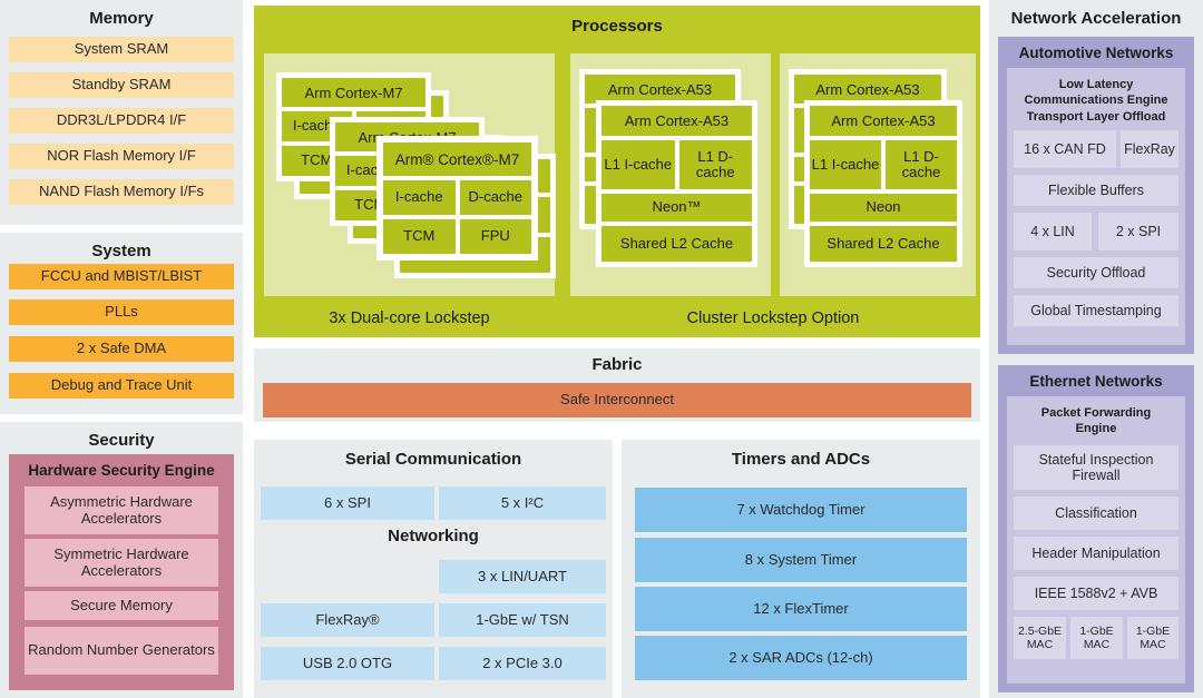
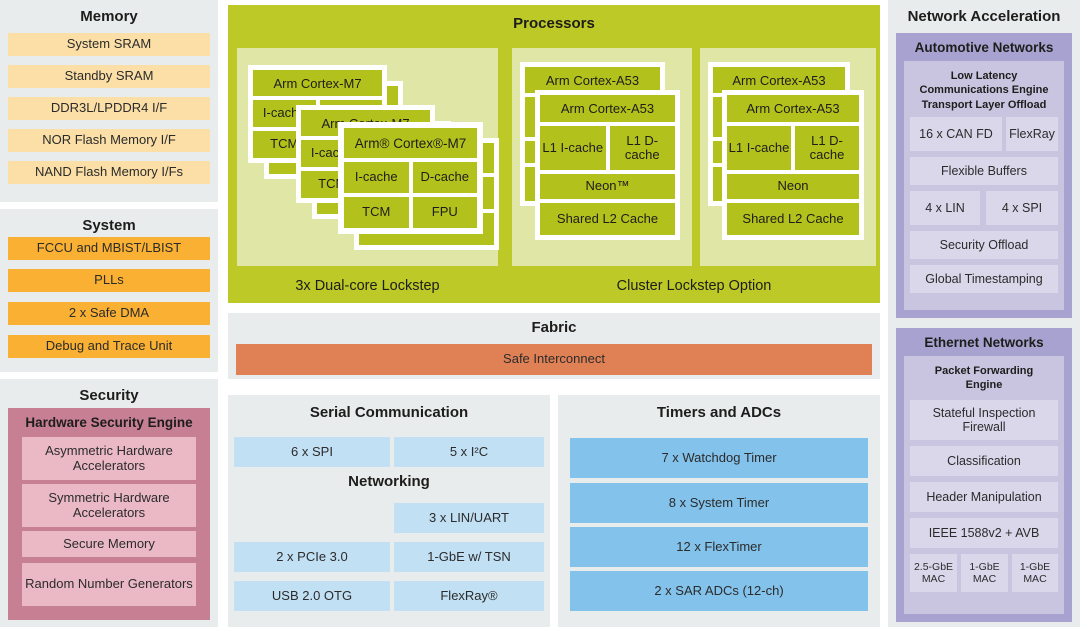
  Memory
  System SRAM
  Standby SRAM
  DDR3L/LPDDR4 I/F
  NOR Flash Memory I/F
  NAND Flash Memory I/Fs
  System
  FCCU and MBIST/LBIST
  PLLs
  2 x Safe DMA
  Debug and Trace Unit
  Security
  Hardware Security Engine
  Asymmetric Hardware Accelerators
  Symmetric Hardware Accelerators
  Secure Memory
  Random Number Generators
  Processors
  Arm Cortex-M7
  I-cach
  TCM
  I-cac
  Arm® Cortex®-M7
  I-cache
  D-cache
  TCM
  FPU
  Arm Cortex-A53
  Arm Cortex-A53
  L1 I-cache
  L1 D-cache
  Neon™
  Shared L2 Cache
  Arm Cortex-A53
  Arm Cortex-A53
  L1 I-cache
  L1 D-cache
  Neon
  Shared L2 Cache
  3x Dual-core Lockstep
  Cluster Lockstep Option
  Fabric
  Safe Interconnect
  Serial Communication
  6 x SPI
  5 x I²C
  Networking
  3 x LIN/UART
- FlexRay®
+ 2 x PCIe 3.0
  1-GbE w/ TSN
  USB 2.0 OTG
- 2 x PCIe 3.0
+ FlexRay®
  Timers and ADCs
  7 x Watchdog Timer
  8 x System Timer
  12 x FlexTimer
  2 x SAR ADCs (12-ch)
  Network Acceleration
  Automotive Networks
  Low Latency
  Communications Engine
  Transport Layer Offload
  16 x CAN FD
  FlexRay
  Flexible Buffers
  4 x LIN
- 2 x SPI
+ 4 x SPI
  Security Offload
  Global Timestamping
  Ethernet Networks
  Packet Forwarding
  Engine
  Stateful Inspection Firewall
  Classification
  Header Manipulation
  IEEE 1588v2 + AVB
  2.5-GbE
  MAC
  1-GbE
  MAC
  1-GbE
  MAC
